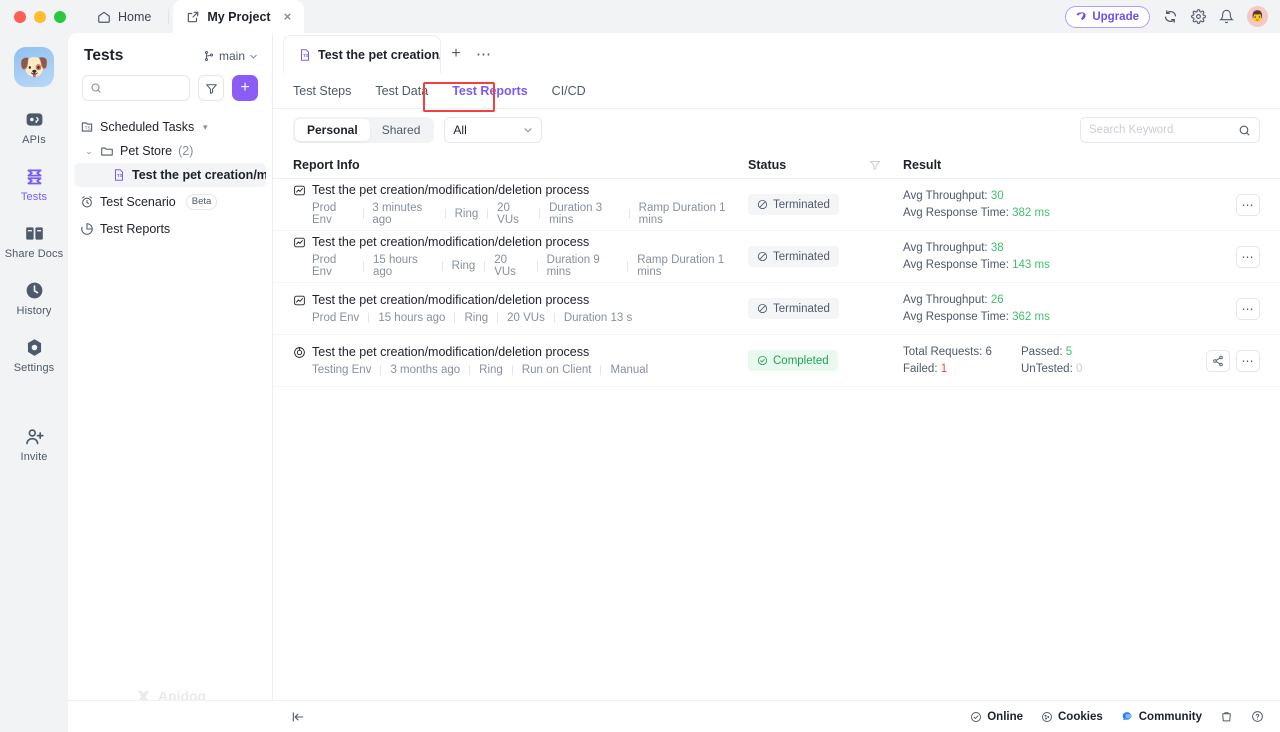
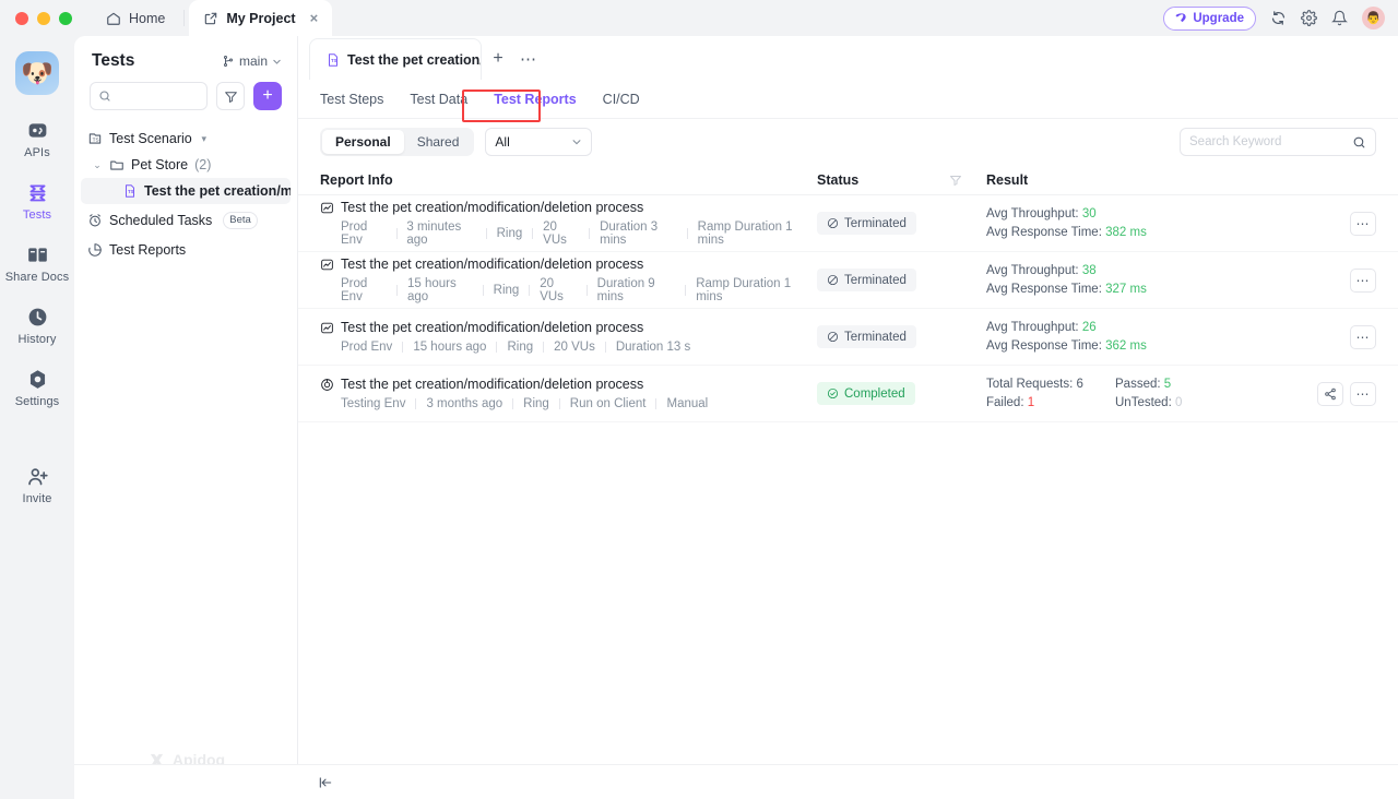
  Home
  My Project
  ×
  Upgrade
  👨
  🐶
  APIs
  Tests
  Share Docs
  History
  Settings
  Invite
  Tests
  main
  +
- Scheduled Tasks
+ Test Scenario
  ▾
  ⌄
  Pet Store
  (2)
  Test the pet creation/m
- Test Scenario
+ Scheduled Tasks
  Beta
  Test Reports
  Test the pet creation
  +
  ⋯
  Test Steps
  Test Data
  Test Reports
  CI/CD
  Personal
  Shared
  All
  Search Keyword
  Report Info
  Status
  Result
  Test the pet creation/modification/deletion process
  Prod Env
  3 minutes ago
  Ring
  20 VUs
  Duration 3 mins
  Ramp Duration 1 mins
  Terminated
  Avg Throughput: 30
  Avg Response Time: 382 ms
  ⋯
  Test the pet creation/modification/deletion process
  Prod Env
  15 hours ago
  Ring
  20 VUs
  Duration 9 mins
  Ramp Duration 1 mins
  Terminated
  Avg Throughput: 38
- Avg Response Time: 143 ms
+ Avg Response Time: 327 ms
  ⋯
  Test the pet creation/modification/deletion process
  Prod Env
  15 hours ago
  Ring
  20 VUs
  Duration 13 s
  Terminated
  Avg Throughput: 26
  Avg Response Time: 362 ms
  ⋯
  Test the pet creation/modification/deletion process
  Testing Env
  3 months ago
  Ring
  Run on Client
  Manual
  Completed
  Total Requests: 6
  Passed: 5
  Failed: 1
  UnTested: 0
  ⋯
- Online
- Cookies
- Community
